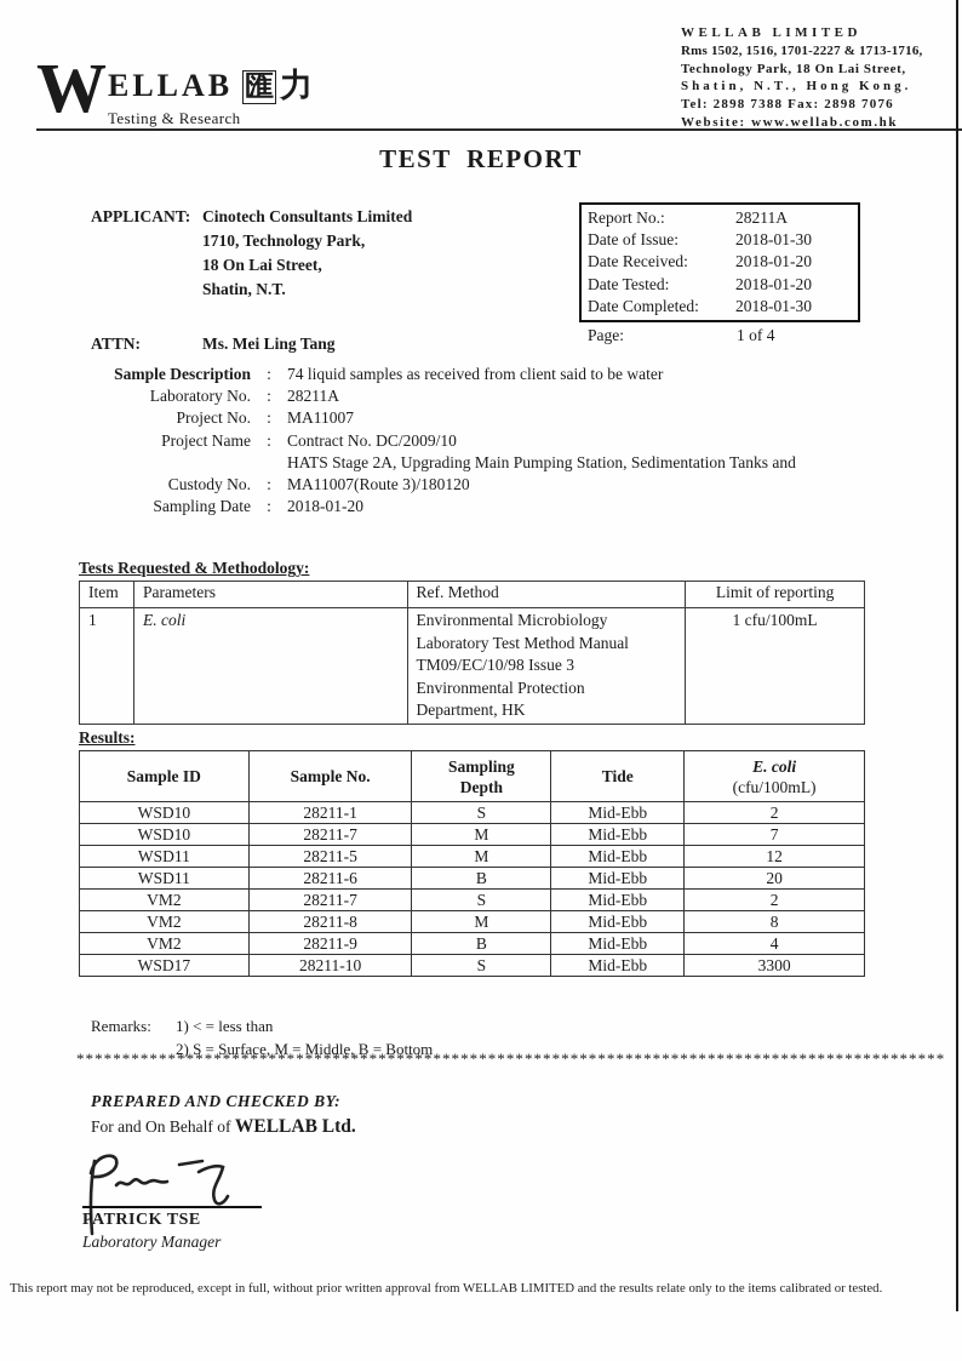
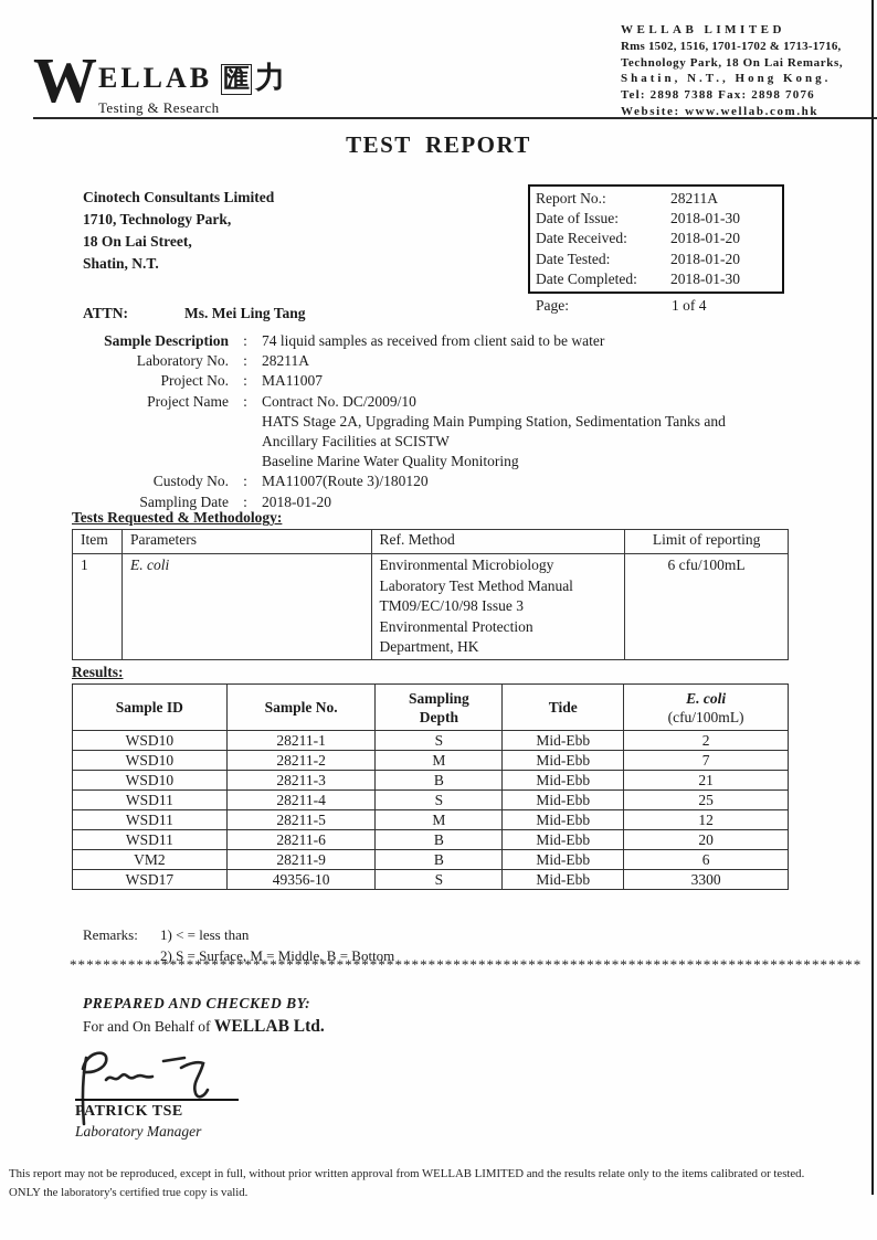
  W
  ELLAB
  匯
  力
  Testing & Research
  WELLAB LIMITED
- Rms 1502, 1516, 1701-2227 & 1713-1716,
+ Rms 1502, 1516, 1701-1702 & 1713-1716,
- Technology Park, 18 On Lai Street,
+ Technology Park, 18 On Lai Remarks,
  Shatin, N.T., Hong Kong.
  Tel: 2898 7388 Fax: 2898 7076
  Website: www.wellab.com.hk
  TEST REPORT
- APPLICANT:
  Cinotech Consultants Limited
  1710, Technology Park,
  18 On Lai Street,
  Shatin, N.T.
  ATTN:
  Ms. Mei Ling Tang
  Report No.:
  28211A
  Date of Issue:
  2018-01-30
  Date Received:
  2018-01-20
  Date Tested:
  2018-01-20
  Date Completed:
  2018-01-30
  Page:
  1 of 4
  Sample Description
  :
  74 liquid samples as received from client said to be water
  Laboratory No.
  :
  28211A
  Project No.
  :
  MA11007
  Project Name
  :
  Contract No. DC/2009/10
  HATS Stage 2A, Upgrading Main Pumping Station, Sedimentation Tanks and
+ Ancillary Facilities at SCISTW
+ Baseline Marine Water Quality Monitoring
  Custody No.
  :
  MA11007(Route 3)/180120
  Sampling Date
  :
  2018-01-20
  Tests Requested & Methodology:
  Item	Parameters	Ref. Method	Limit of reporting
- 1	E. coli	Environmental Microbiology Laboratory Test Method Manual TM09/EC/10/98 Issue 3 Environmental Protection Department, HK	1 cfu/100mL
+ 1	E. coli	Environmental Microbiology Laboratory Test Method Manual TM09/EC/10/98 Issue 3 Environmental Protection Department, HK	6 cfu/100mL
  Results:
  Sample ID	Sample No.	Sampling Depth	Tide	E. coli (cfu/100mL)
  WSD10	28211-1	S	Mid-Ebb	2
- WSD10	28211-7	M	Mid-Ebb	7
+ WSD10	28211-2	M	Mid-Ebb	7
+ WSD10	28211-3	B	Mid-Ebb	21
+ WSD11	28211-4	S	Mid-Ebb	25
  WSD11	28211-5	M	Mid-Ebb	12
  WSD11	28211-6	B	Mid-Ebb	20
- VM2	28211-7	S	Mid-Ebb	2
- VM2	28211-8	M	Mid-Ebb	8
- VM2	28211-9	B	Mid-Ebb	4
+ VM2	28211-9	B	Mid-Ebb	6
- WSD17	28211-10	S	Mid-Ebb	3300
+ WSD17	49356-10	S	Mid-Ebb	3300
  Remarks:
  1) < = less than
  2) S = Surface, M = Middle, B = Bottom
  ***********************************************************************************************
  PREPARED AND CHECKED BY:
  For and On Behalf of WELLAB Ltd.
  PATRICK TSE
  Laboratory Manager
  This report may not be reproduced, except in full, without prior written approval from WELLAB LIMITED and the results relate only to the items calibrated or tested.
+ ONLY the laboratory's certified true copy is valid.
